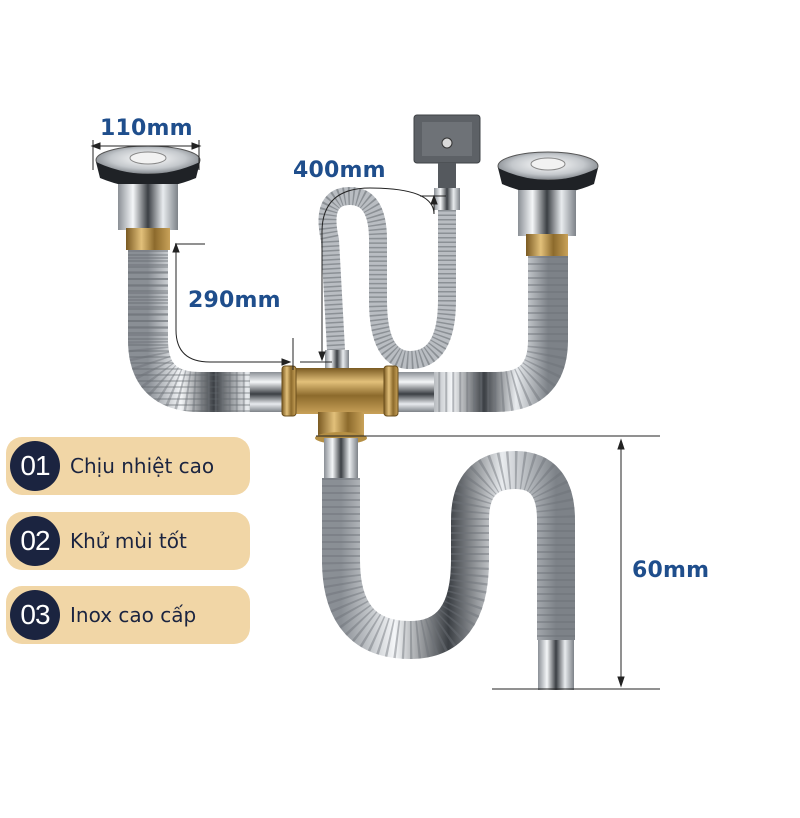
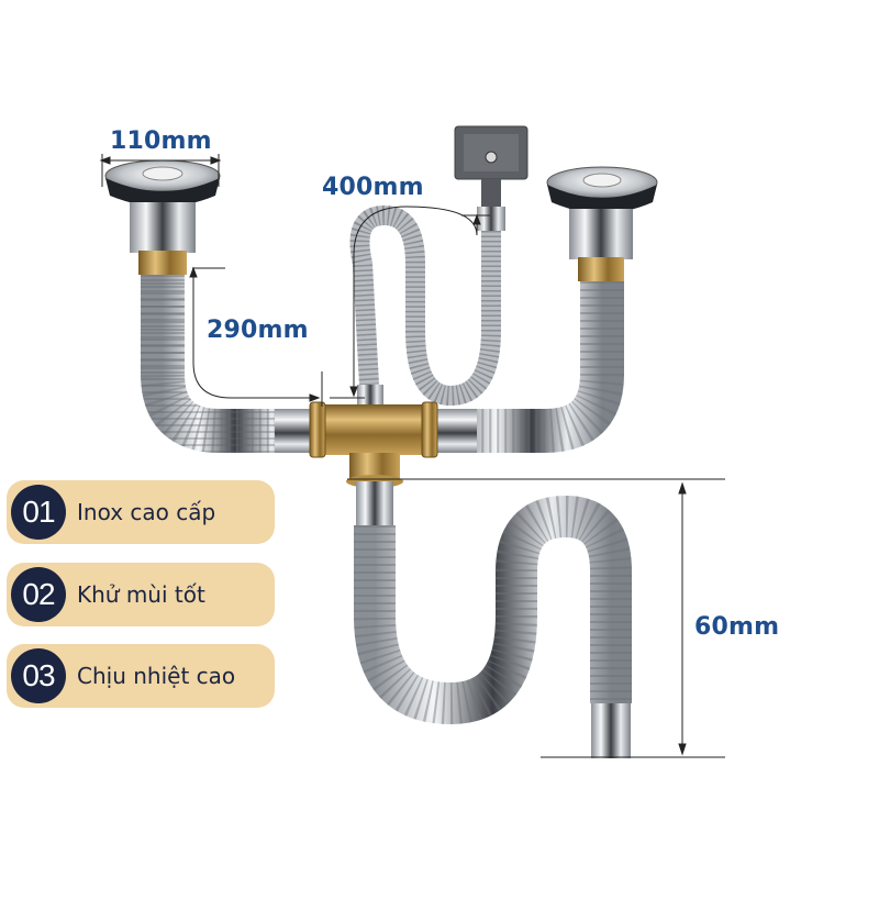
  110mm
  400mm
  290mm
  60mm
  01
- Chịu nhiệt cao
+ Inox cao cấp
  02
  Khử mùi tốt
  03
- Inox cao cấp
+ Chịu nhiệt cao
